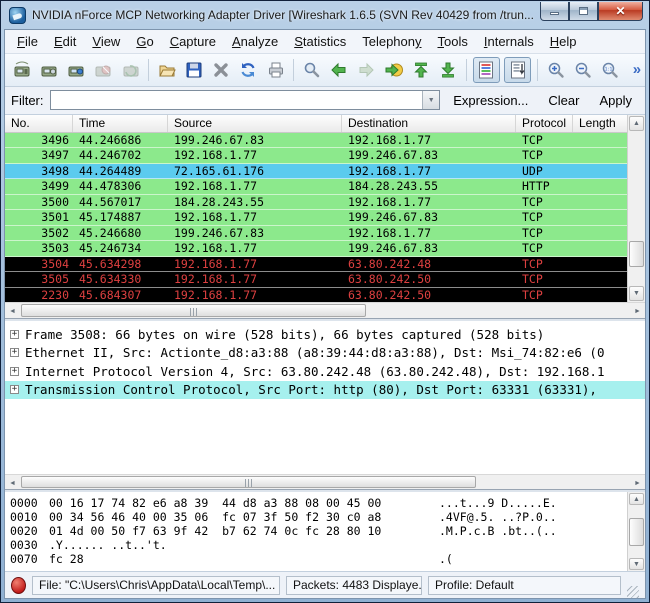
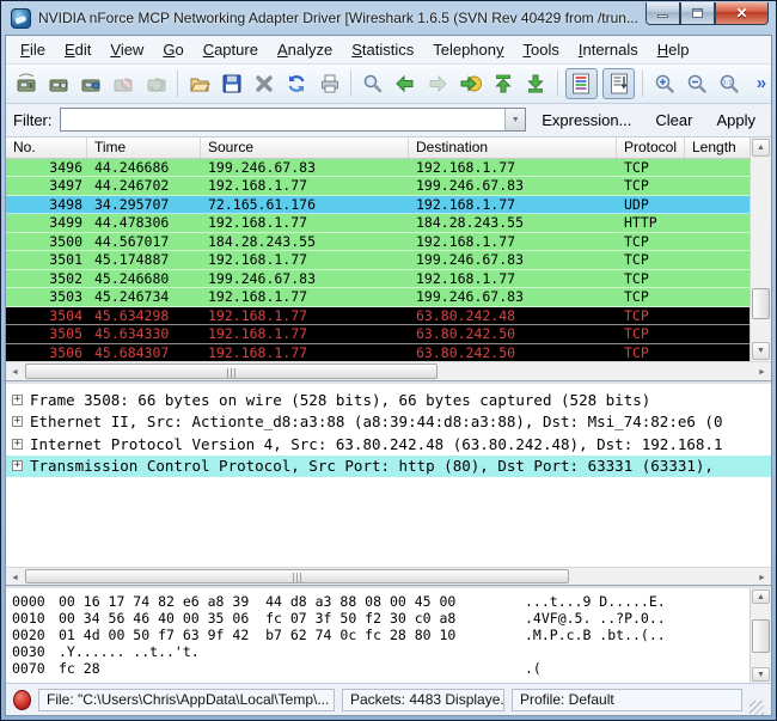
  NVIDIA nForce MCP Networking Adapter Driver [Wireshark 1.6.5 (SVN Rev 40429 from /trun...
  ✕
  File
  Edit
  View
  Go
  Capture
  Analyze
  Statistics
  Telephony
  Tools
  Internals
  Help
  »
  Filter:
  Expression...
  Clear
  Apply
  No.
  Time
  Source
  Destination
  Protocol
  Length
  3496
  44.246686
  199.246.67.83
  192.168.1.77
  TCP
  3497
  44.246702
  192.168.1.77
  199.246.67.83
  TCP
  3498
- 44.264489
+ 34.295707
  72.165.61.176
  192.168.1.77
  UDP
  3499
  44.478306
  192.168.1.77
  184.28.243.55
  HTTP
  3500
  44.567017
  184.28.243.55
  192.168.1.77
  TCP
  3501
  45.174887
  192.168.1.77
  199.246.67.83
  TCP
  3502
  45.246680
  199.246.67.83
  192.168.1.77
  TCP
  3503
  45.246734
  192.168.1.77
  199.246.67.83
  TCP
  3504
  45.634298
  192.168.1.77
  63.80.242.48
  TCP
  3505
  45.634330
  192.168.1.77
  63.80.242.50
  TCP
- 2230
+ 3506
  45.684307
  192.168.1.77
  63.80.242.50
  TCP
  +
  Frame 3508: 66 bytes on wire (528 bits), 66 bytes captured (528 bits)
  +
  Ethernet II, Src: Actionte_d8:a3:88 (a8:39:44:d8:a3:88), Dst: Msi_74:82:e6 (0
  +
  Internet Protocol Version 4, Src: 63.80.242.48 (63.80.242.48), Dst: 192.168.1
  +
  Transmission Control Protocol, Src Port: http (80), Dst Port: 63331 (63331),
  0000
  00 16 17 74 82 e6 a8 39 44 d8 a3 88 08 00 45 00
  ...t...9 D.....E.
  0010
  00 34 56 46 40 00 35 06 fc 07 3f 50 f2 30 c0 a8
  .4VF@.5. ..?P.0..
  0020
  01 4d 00 50 f7 63 9f 42 b7 62 74 0c fc 28 80 10
  .M.P.c.B .bt..(..
  0030
  .Y...... ..t..'t.
  0070
  fc 28
  .(
  File: "C:\Users\Chris\AppData\Local\Temp\...
  Packets: 4483 Displaye.
  Profile: Default
